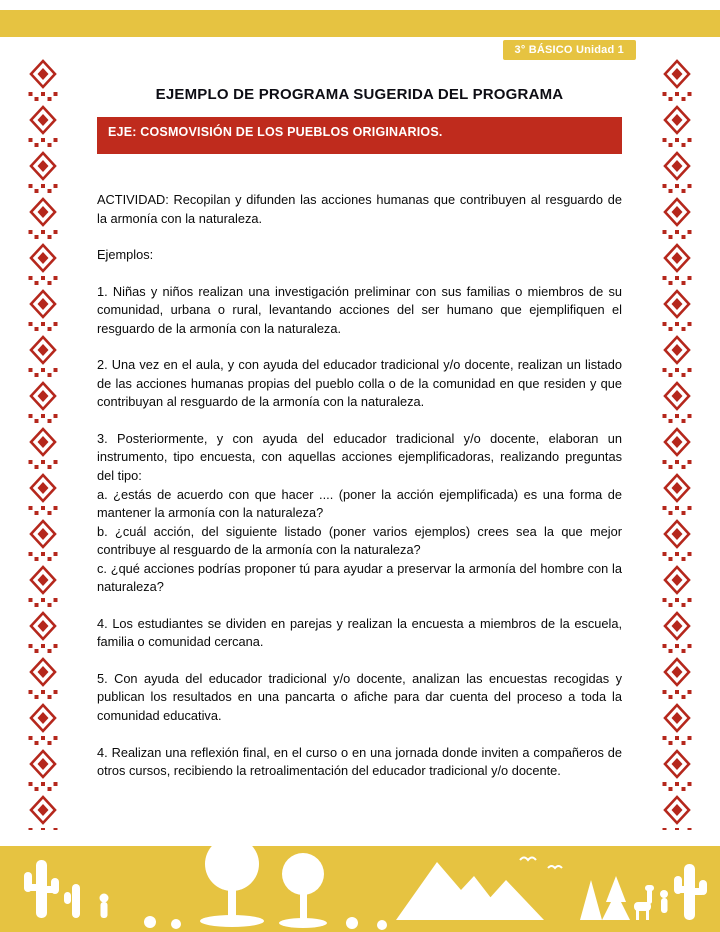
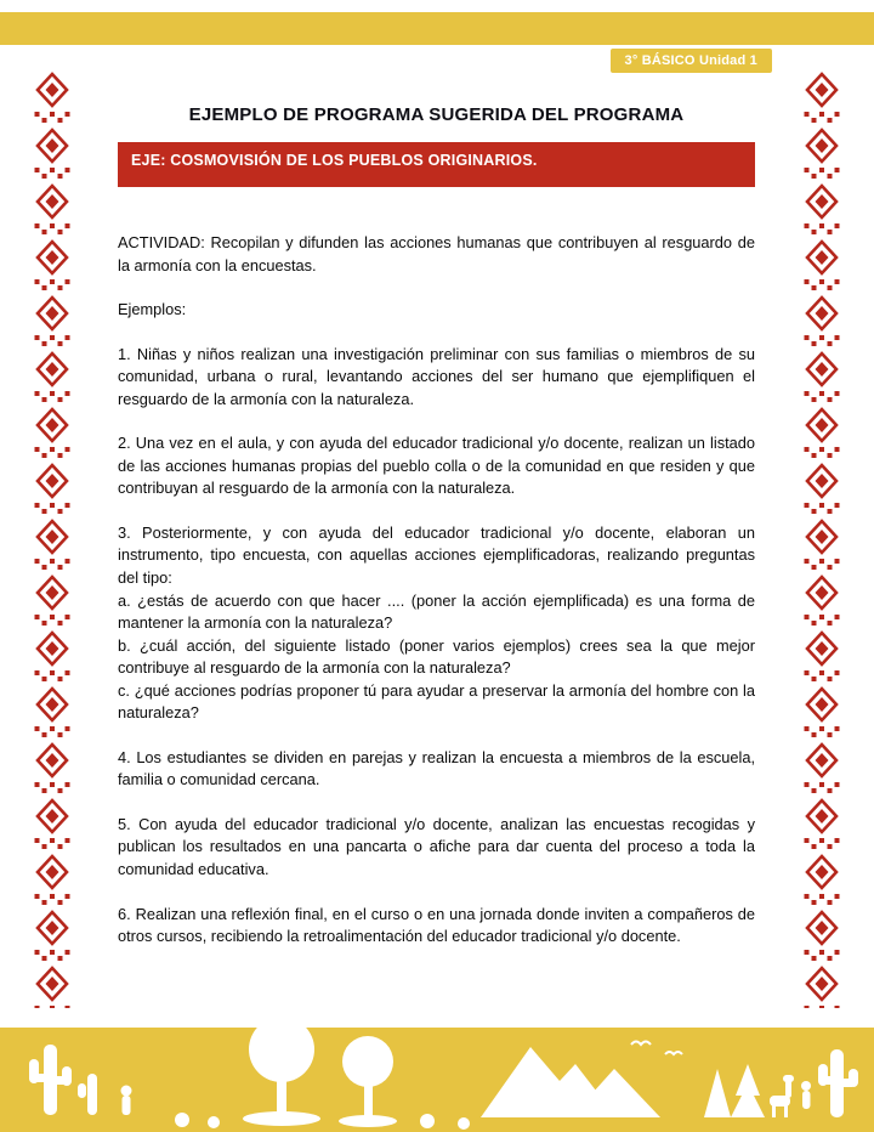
  3° BÁSICO Unidad 1
  EJEMPLO DE PROGRAMA SUGERIDA DEL PROGRAMA
  EJE: COSMOVISIÓN DE LOS PUEBLOS ORIGINARIOS.
- ACTIVIDAD: Recopilan y difunden las acciones humanas que contribuyen al resguardo de la armonía con la naturaleza.
+ ACTIVIDAD: Recopilan y difunden las acciones humanas que contribuyen al resguardo de la armonía con la encuestas.
  Ejemplos:
  1. Niñas y niños realizan una investigación preliminar con sus familias o miembros de su comunidad, urbana o rural, levantando acciones del ser humano que ejemplifiquen el resguardo de la armonía con la naturaleza.
  2. Una vez en el aula, y con ayuda del educador tradicional y/o docente, realizan un listado de las acciones humanas propias del pueblo colla o de la comunidad en que residen y que contribuyan al resguardo de la armonía con la naturaleza.
  3. Posteriormente, y con ayuda del educador tradicional y/o docente, elaboran un instrumento, tipo encuesta, con aquellas acciones ejemplificadoras, realizando preguntas del tipo:
  a. ¿estás de acuerdo con que hacer .... (poner la acción ejemplificada) es una forma de mantener la armonía con la naturaleza?
  b. ¿cuál acción, del siguiente listado (poner varios ejemplos) crees sea la que mejor contribuye al resguardo de la armonía con la naturaleza?
  c. ¿qué acciones podrías proponer tú para ayudar a preservar la armonía del hombre con la naturaleza?
  4. Los estudiantes se dividen en parejas y realizan la encuesta a miembros de la escuela, familia o comunidad cercana.
  5. Con ayuda del educador tradicional y/o docente, analizan las encuestas recogidas y publican los resultados en una pancarta o afiche para dar cuenta del proceso a toda la comunidad educativa.
- 4. Realizan una reflexión final, en el curso o en una jornada donde inviten a compañeros de otros cursos, recibiendo la retroalimentación del educador tradicional y/o docente.
+ 6. Realizan una reflexión final, en el curso o en una jornada donde inviten a compañeros de otros cursos, recibiendo la retroalimentación del educador tradicional y/o docente.
